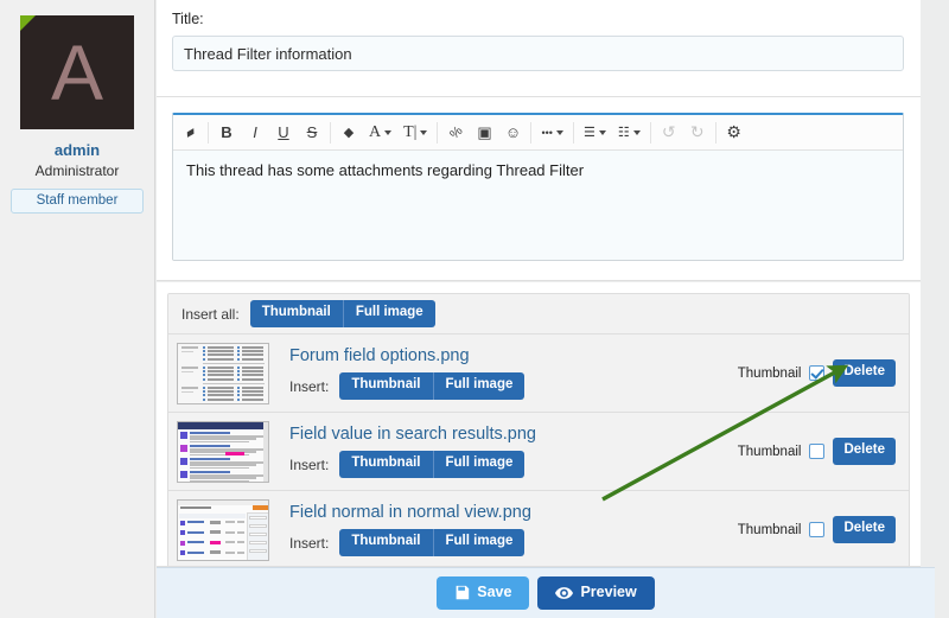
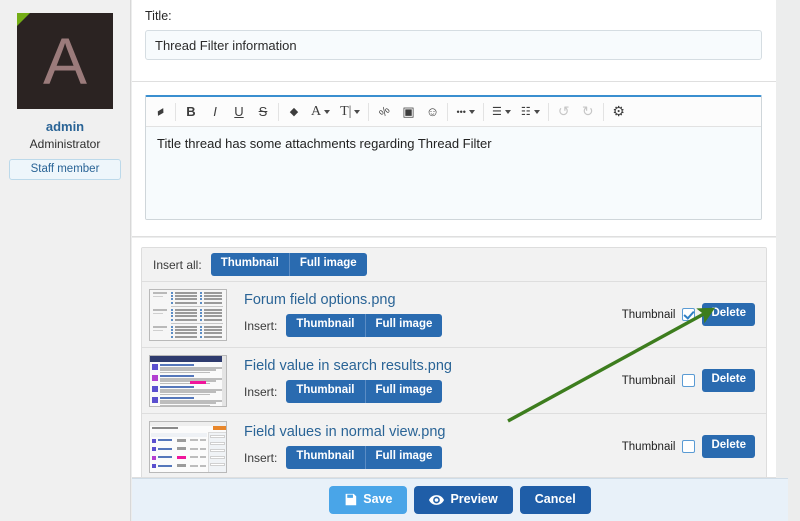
  A
  admin
  Administrator
  Staff member
  Title:
  Thread Filter information
  B
  I
  U
  S
  ◆
  A
  T|
  ▣
  ☺
  •••
  ☰
  ☷
  ↺
  ↻
  ⚙
- This thread has some attachments regarding Thread Filter
+ Title thread has some attachments regarding Thread Filter
  Insert all:
  Thumbnail
  Full image
  Forum field options.png
  Insert:
  Thumbnail
  Full image
  Thumbnail
  Delete
  Field value in search results.png
  Insert:
  Thumbnail
  Full image
  Thumbnail
  Delete
- Field normal in normal view.png
+ Field values in normal view.png
  Insert:
  Thumbnail
  Full image
  Thumbnail
  Delete
  Save
  Preview
+ Cancel
